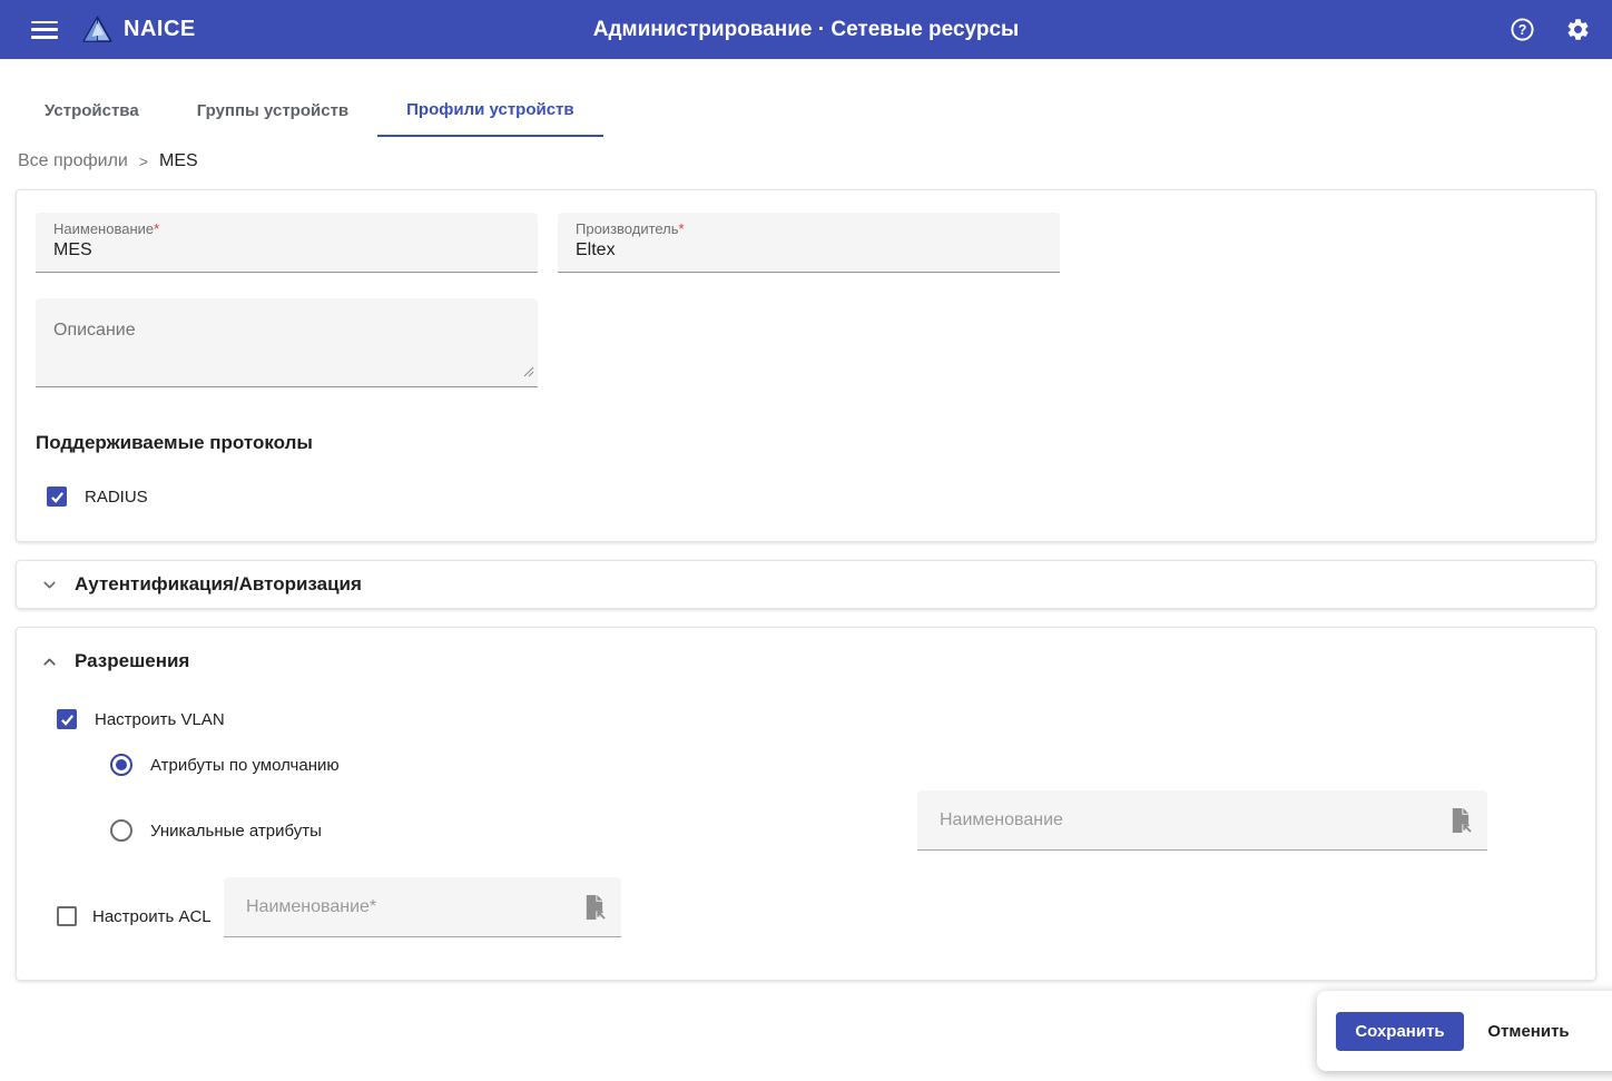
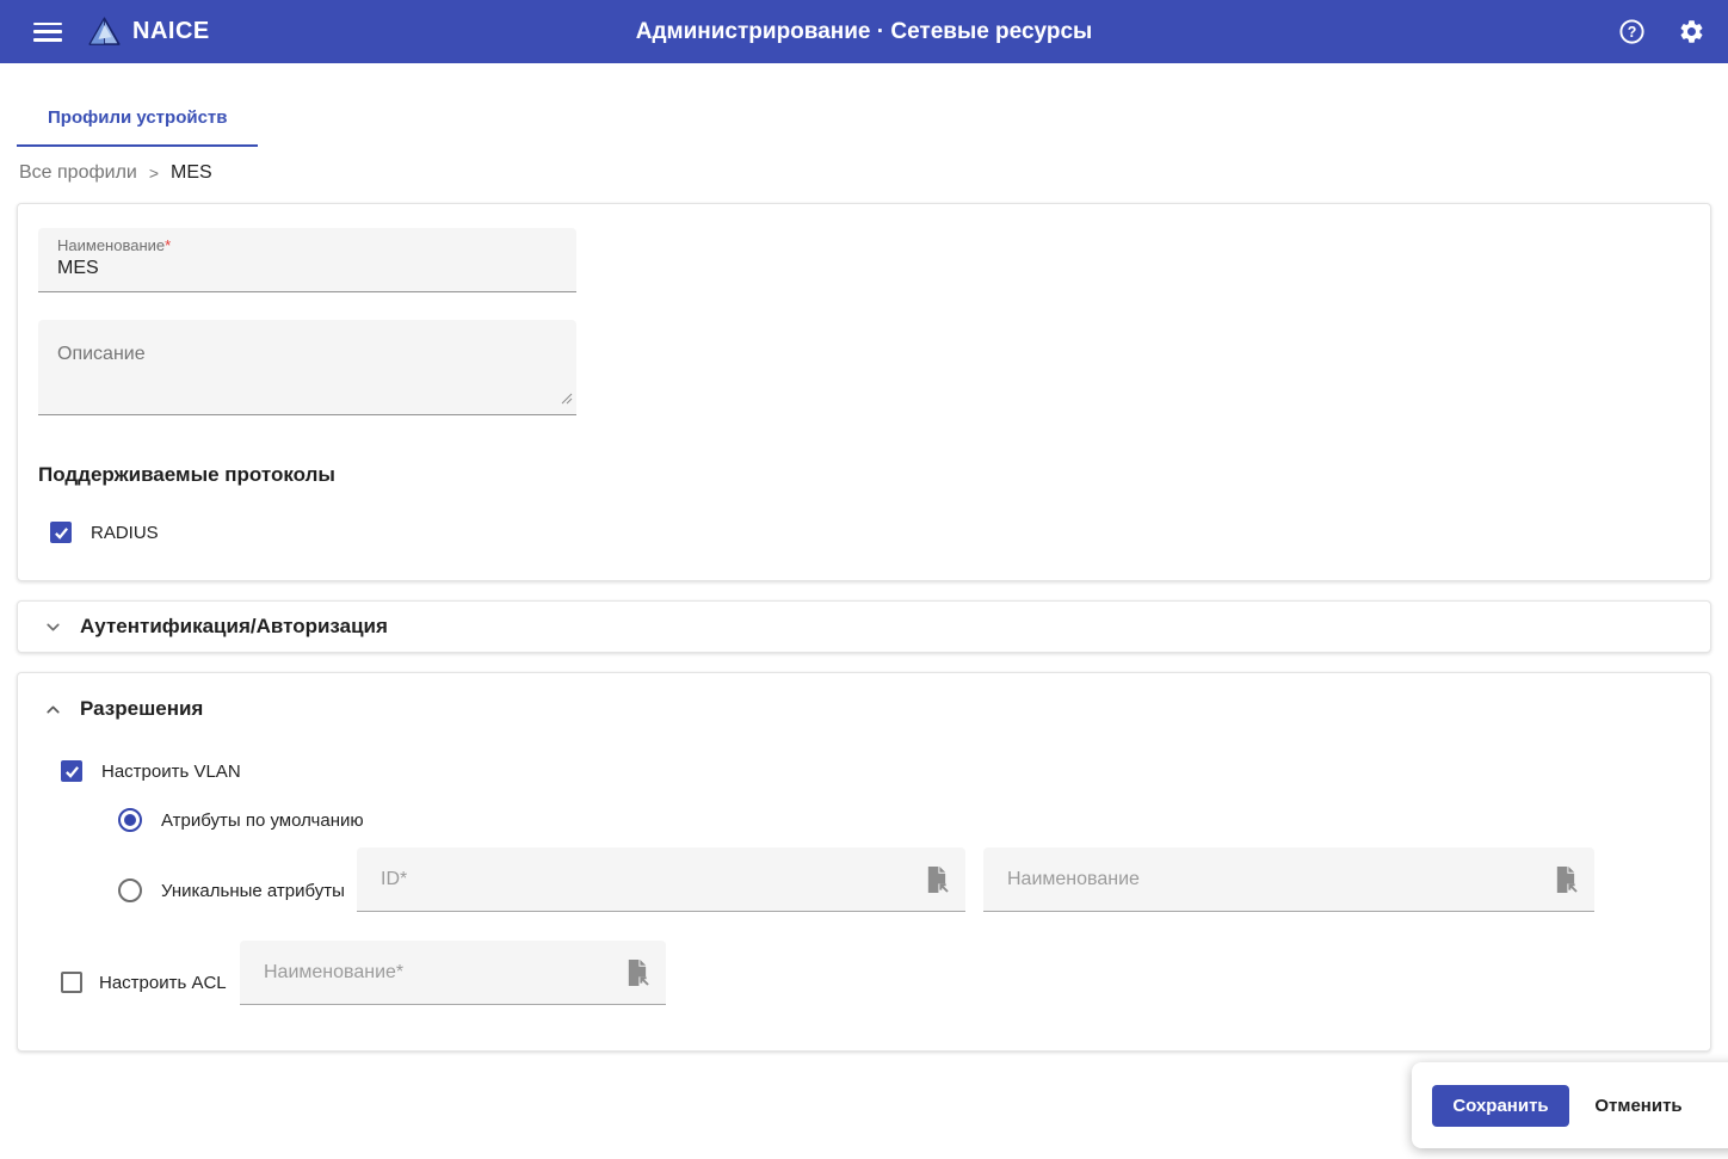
  NAICE
  Администрирование · Сетевые ресурсы
  ?
- Устройства
- Группы устройств
  Профили устройств
  Все профили
  >
  MES
  Наименование*
  MES
- Производитель*
- Eltex
  Описание
  Поддерживаемые протоколы
  RADIUS
  Аутентификация/Авторизация
  Разрешения
  Настроить VLAN
  Атрибуты по умолчанию
  Уникальные атрибуты
+ ID*
  Наименование
  Настроить ACL
  Наименование*
  Сохранить
  Отменить
